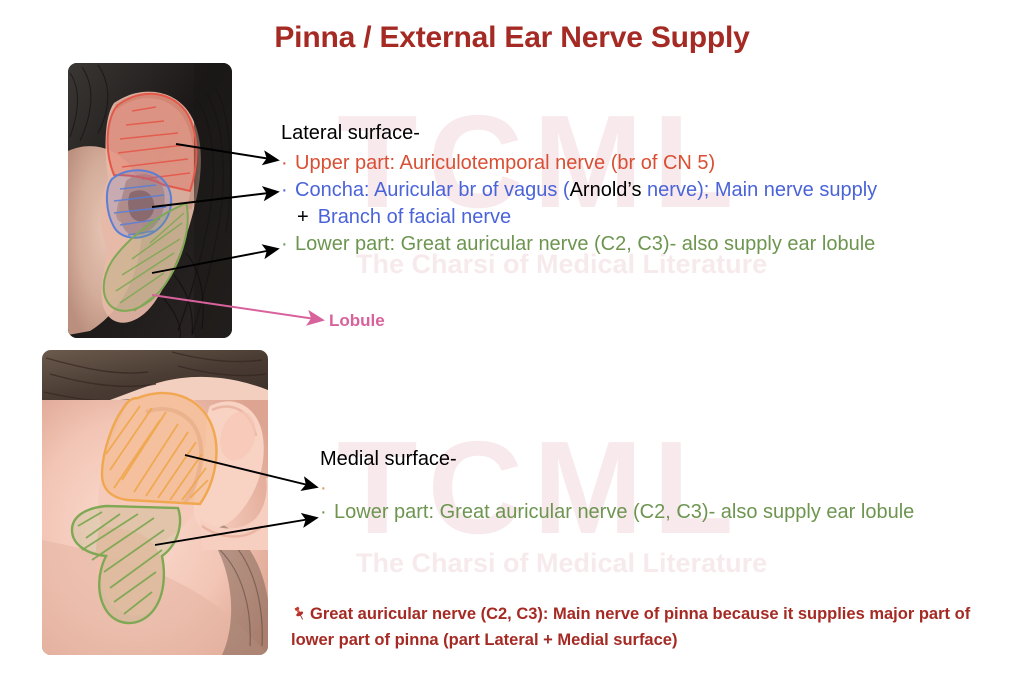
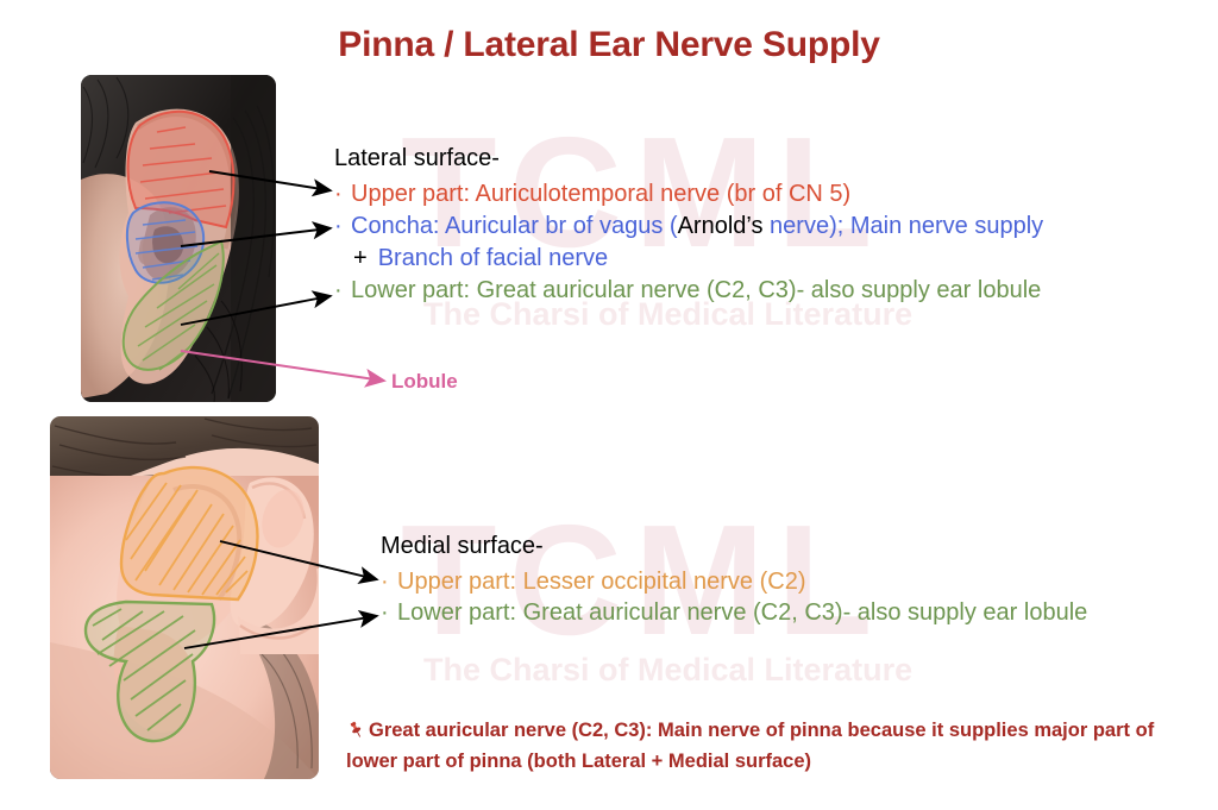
  TCML
  The Charsi of Medical Literature
  TCML
- Pinna / External Ear Nerve Supply
+ Pinna / Lateral Ear Nerve Supply
  Lateral surface-
  ·
  Upper part: Auriculotemporal nerve (br of CN 5)
  ·
  Concha: Auricular br of vagus (Arnold’s nerve); Main nerve supply
  +
  Branch of facial nerve
  ·
  Lower part: Great auricular nerve (C2, C3)- also supply ear lobule
  Medial surface-
  ·
+ Upper part: Lesser occipital nerve (C2)
  ·
  Lower part: Great auricular nerve (C2, C3)- also supply ear lobule
  Lobule
- Great auricular nerve (C2, C3): Main nerve of pinna because it supplies major part of lower part of pinna (part Lateral + Medial surface)
+ Great auricular nerve (C2, C3): Main nerve of pinna because it supplies major part of lower part of pinna (both Lateral + Medial surface)
